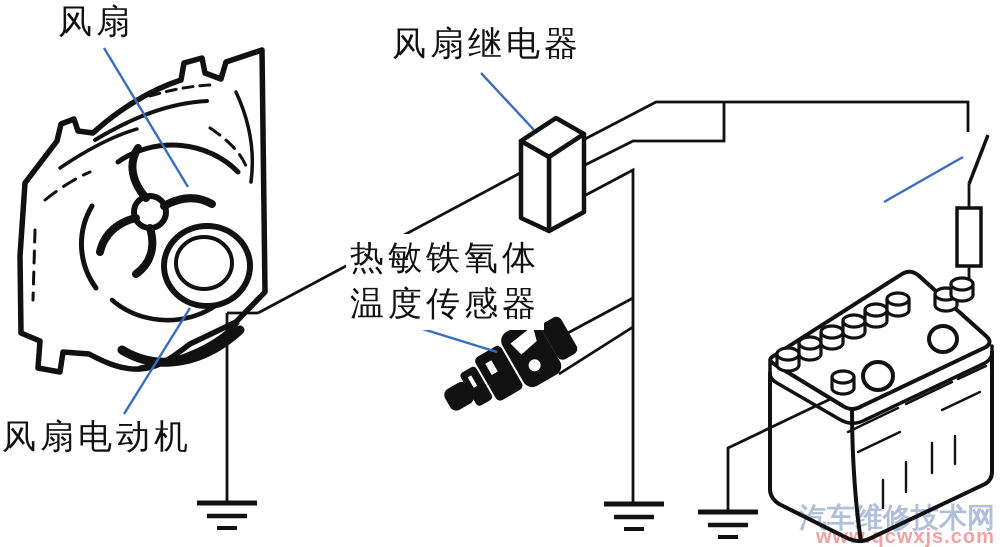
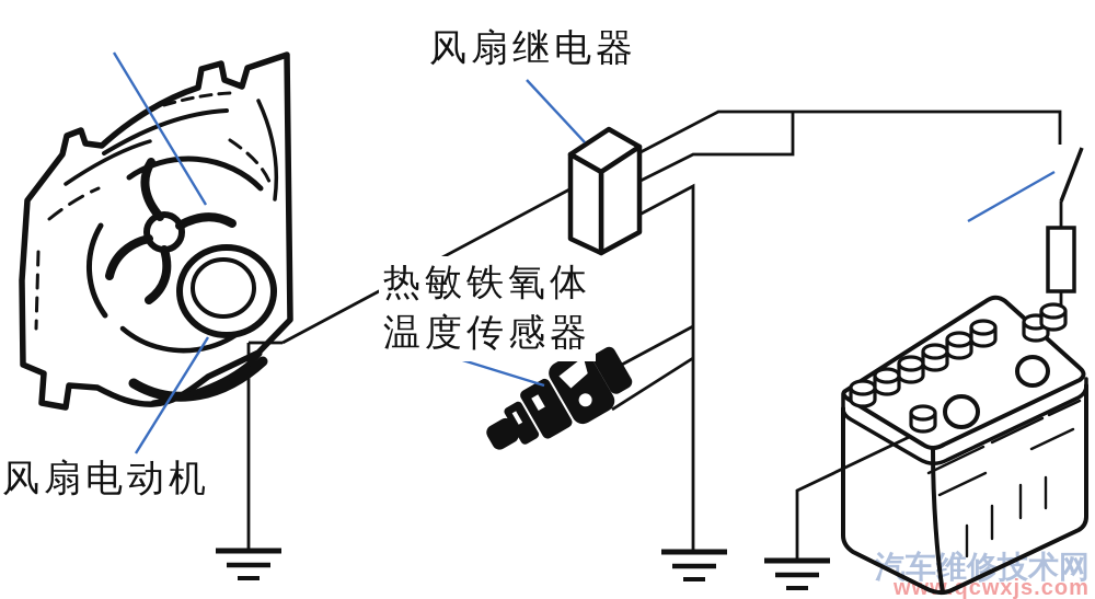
  汽车维修技术网
  ww.qcwxjs.com
- 风扇
  风扇继电器
  热敏铁氧体
  温度传感器
  风扇电动机
